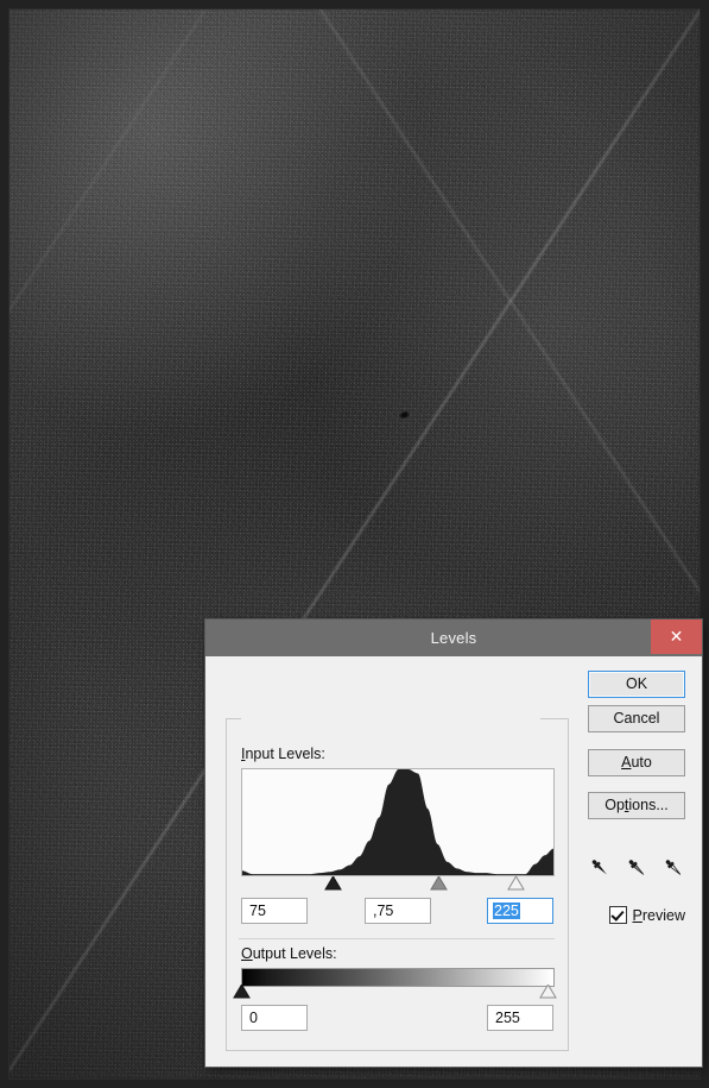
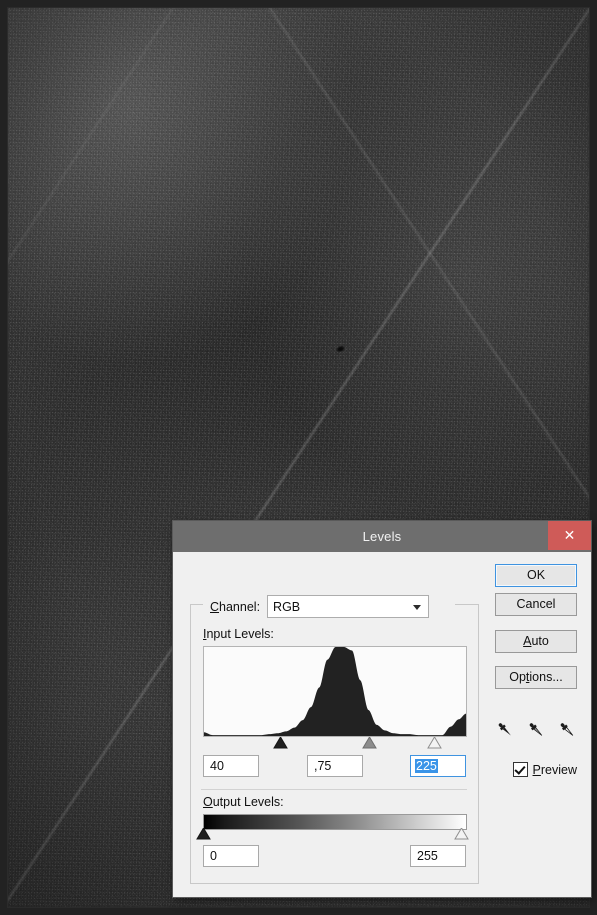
  Levels
  ✕
+ Channel:
+ RGB
  Input Levels:
- 75
+ 40
  ,75
  225
  Output Levels:
  0
  255
  OK
  Cancel
  Auto
  Options...
  Preview
